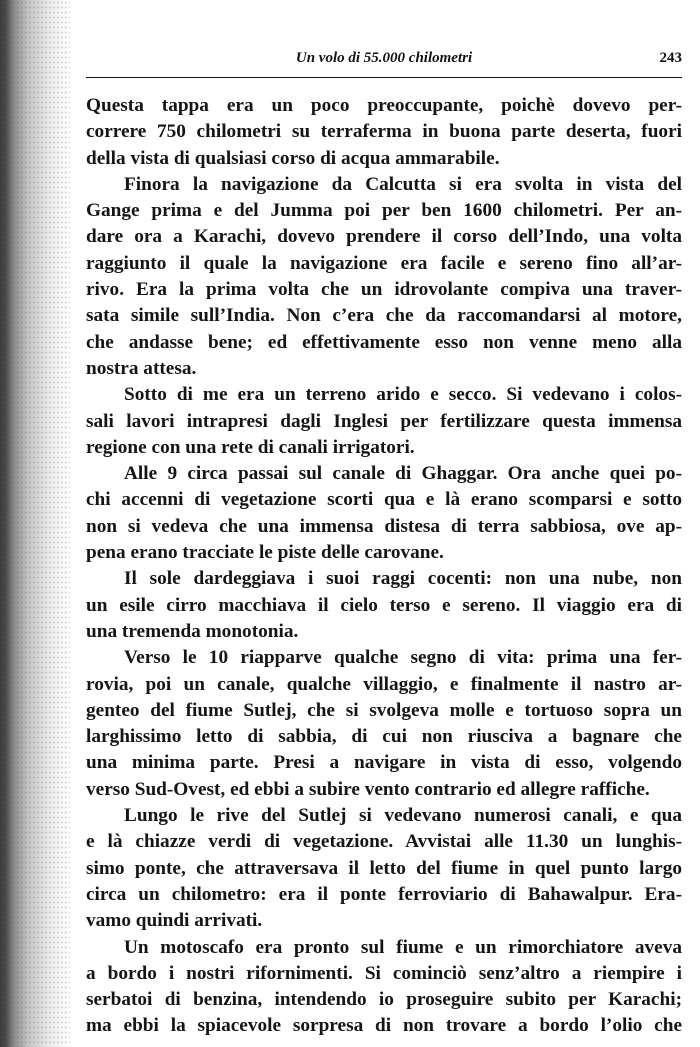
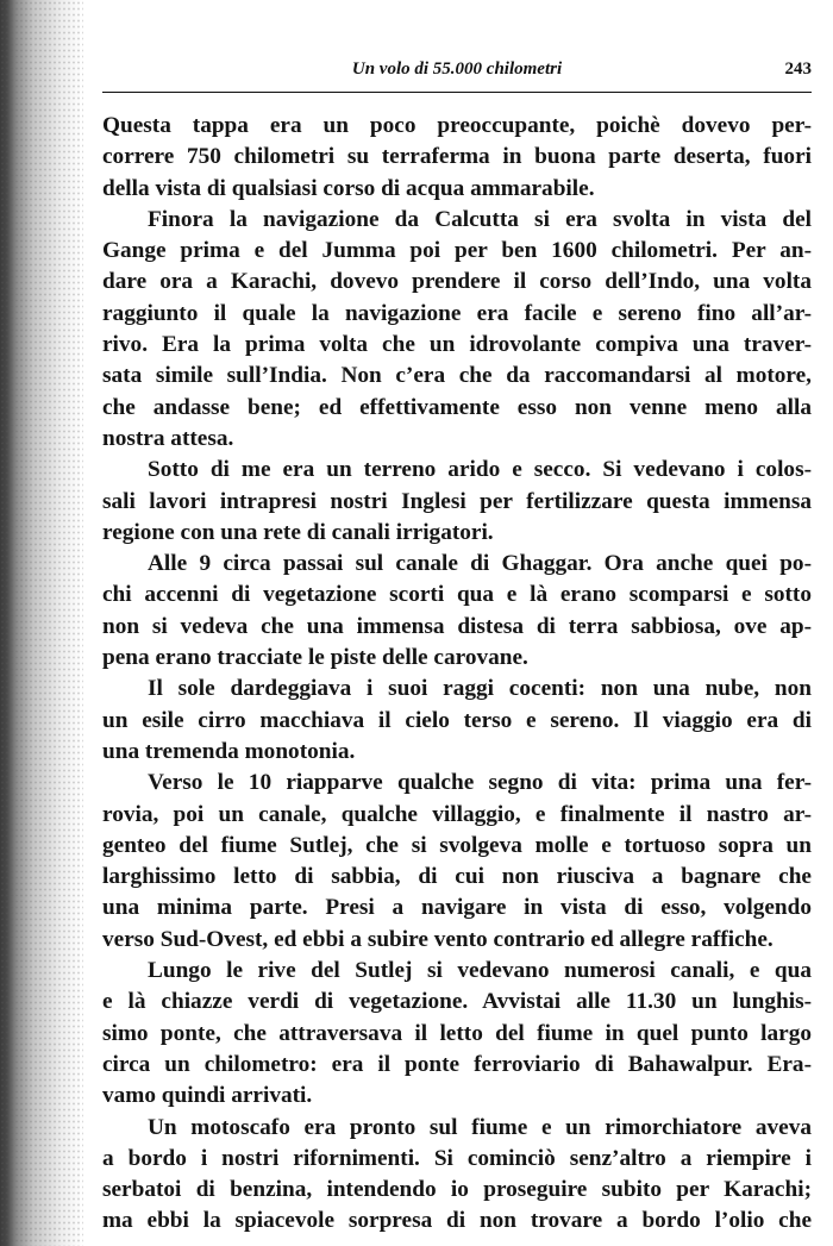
  Un volo di 55.000 chilometri
  243
  Questa tappa era un poco preoccupante, poichè dovevo per-
  correre 750 chilometri su terraferma in buona parte deserta, fuori
  della vista di qualsiasi corso di acqua ammarabile.
  Finora la navigazione da Calcutta si era svolta in vista del
  Gange prima e del Jumma poi per ben 1600 chilometri. Per an-
  dare ora a Karachi, dovevo prendere il corso dell’Indo, una volta
  raggiunto il quale la navigazione era facile e sereno fino all’ar-
  rivo. Era la prima volta che un idrovolante compiva una traver-
  sata simile sull’India. Non c’era che da raccomandarsi al motore,
  che andasse bene; ed effettivamente esso non venne meno alla
  nostra attesa.
  Sotto di me era un terreno arido e secco. Si vedevano i colos-
- sali lavori intrapresi dagli Inglesi per fertilizzare questa immensa
+ sali lavori intrapresi nostri Inglesi per fertilizzare questa immensa
  regione con una rete di canali irrigatori.
  Alle 9 circa passai sul canale di Ghaggar. Ora anche quei po-
  chi accenni di vegetazione scorti qua e là erano scomparsi e sotto
  non si vedeva che una immensa distesa di terra sabbiosa, ove ap-
  pena erano tracciate le piste delle carovane.
  Il sole dardeggiava i suoi raggi cocenti: non una nube, non
  un esile cirro macchiava il cielo terso e sereno. Il viaggio era di
  una tremenda monotonia.
  Verso le 10 riapparve qualche segno di vita: prima una fer-
  rovia, poi un canale, qualche villaggio, e finalmente il nastro ar-
  genteo del fiume Sutlej, che si svolgeva molle e tortuoso sopra un
  larghissimo letto di sabbia, di cui non riusciva a bagnare che
  una minima parte. Presi a navigare in vista di esso, volgendo
  verso Sud-Ovest, ed ebbi a subire vento contrario ed allegre raffiche.
  Lungo le rive del Sutlej si vedevano numerosi canali, e qua
  e là chiazze verdi di vegetazione. Avvistai alle 11.30 un lunghis-
  simo ponte, che attraversava il letto del fiume in quel punto largo
  circa un chilometro: era il ponte ferroviario di Bahawalpur. Era-
  vamo quindi arrivati.
  Un motoscafo era pronto sul fiume e un rimorchiatore aveva
  a bordo i nostri rifornimenti. Si cominciò senz’altro a riempire i
  serbatoi di benzina, intendendo io proseguire subito per Karachi;
  ma ebbi la spiacevole sorpresa di non trovare a bordo l’olio che
